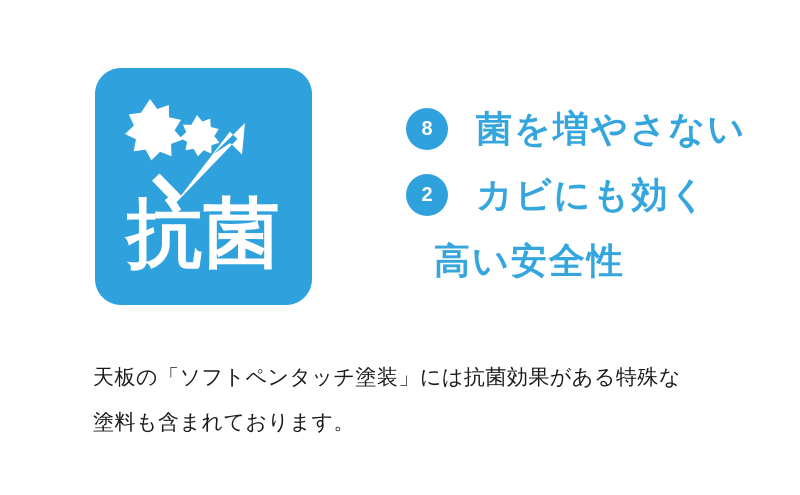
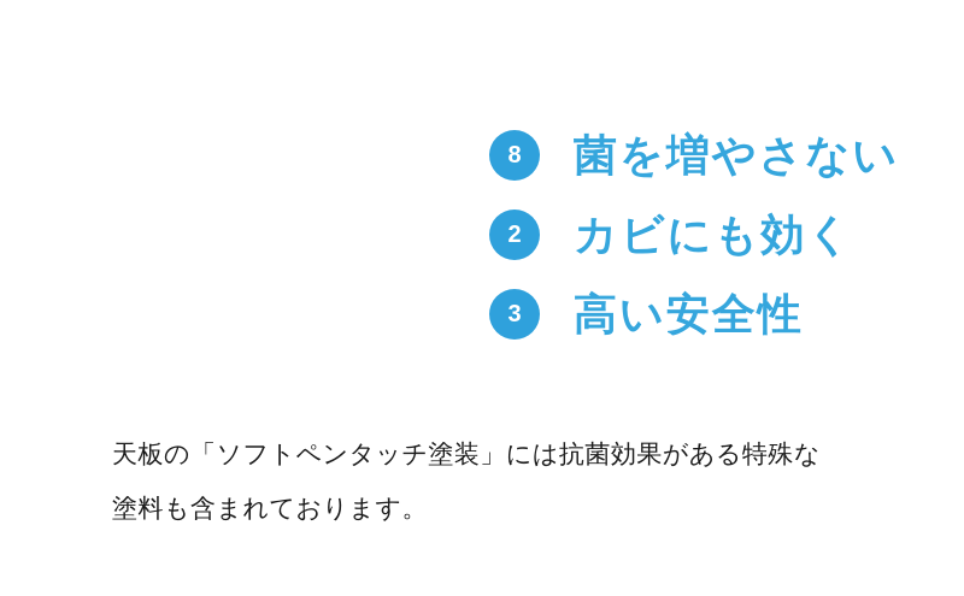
- 抗菌
  8
  菌を増やさない
  2
  カビにも効く
+ 3
  高い安全性
  天板の「ソフトペンタッチ塗装」には抗菌効果がある特殊な
  塗料も含まれております。
